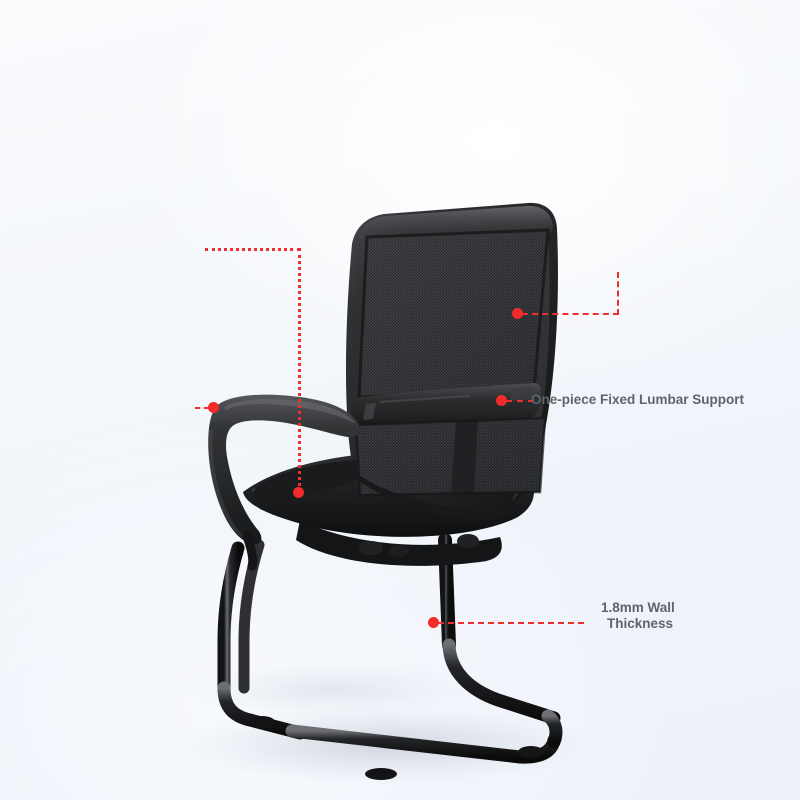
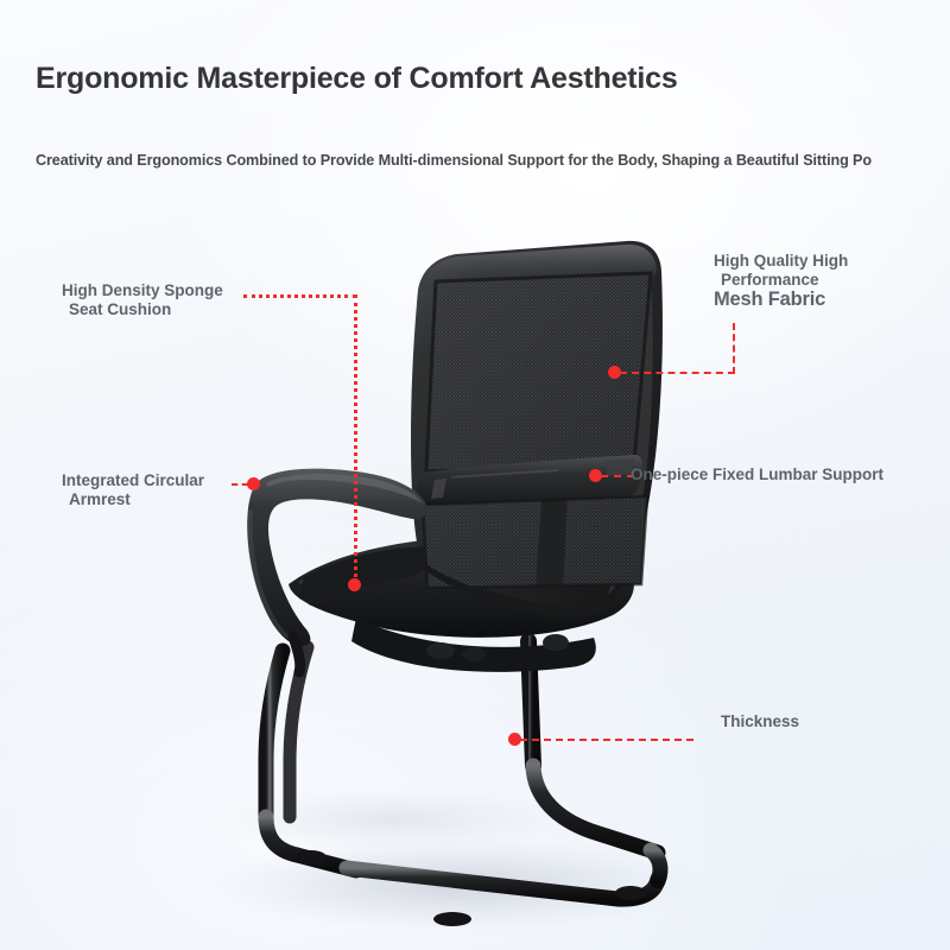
+ Ergonomic Masterpiece of Comfort Aesthetics
+ Creativity and Ergonomics Combined to Provide Multi-dimensional Support for the Body, Shaping a Beautiful Sitting Po
+ High Density Sponge
+ Seat Cushion
+ Integrated Circular
+ Armrest
+ High Quality High
+ Performance
+ Mesh Fabric
  One-piece Fixed Lumbar Support
- 1.8mm Wall
  Thickness
